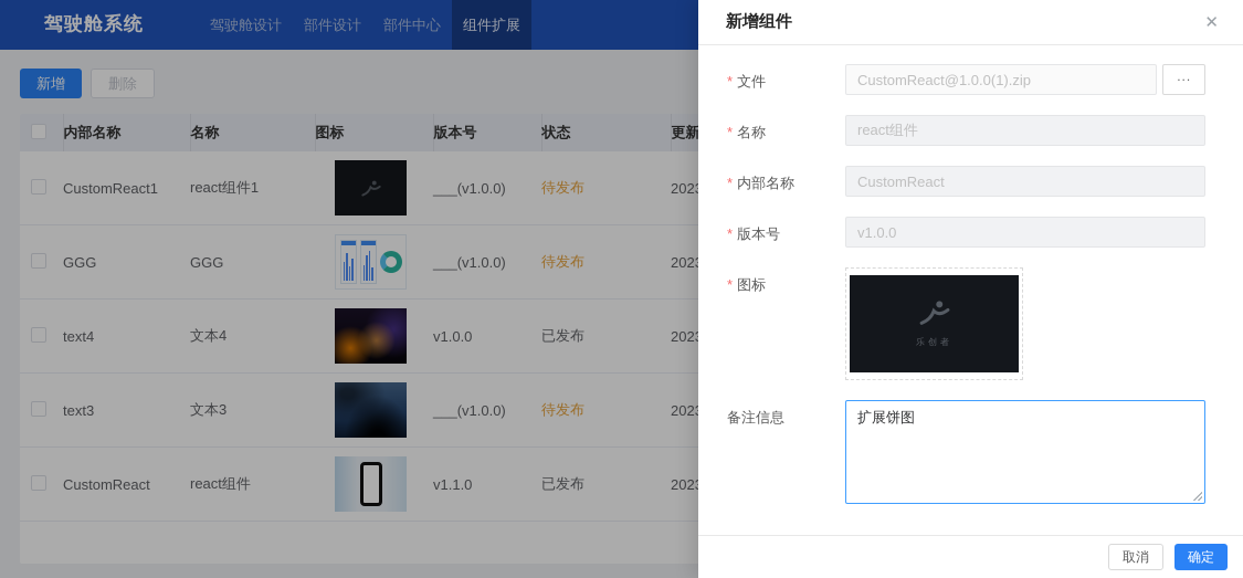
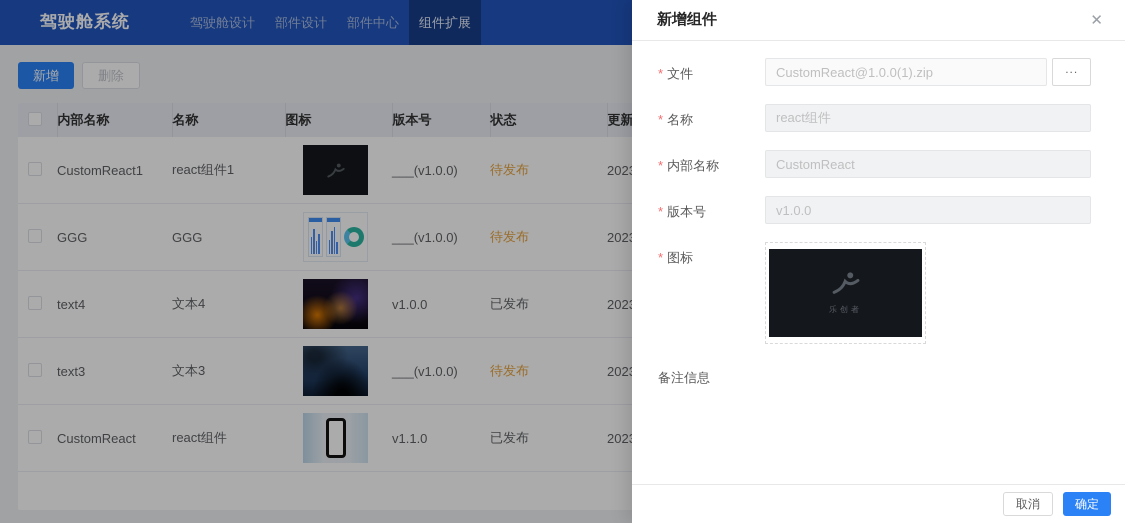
  驾驶舱系统
  驾驶舱设计
  部件设计
  部件中心
  组件扩展
  新增
  删除
  	内部名称	名称	图标	版本号	状态	更新
  	CustomReact1	react组件1		___(v1.0.0)	待发布	202
  	GGG	GGG		___(v1.0.0)	待发布	202
  	text4	文本4		v1.0.0	已发布	202
  	text3	文本3		___(v1.0.0)	待发布	202
  	CustomReact	react组件		v1.1.0	已发布	202
  新增组件
  ✕
  文件
  CustomReact@1.0.0(1).zip
  ...
  名称
  react组件
  内部名称
  CustomReact
  版本号
  v1.0.0
  图标
  乐创者
  备注信息
- 扩展饼图
  取消
  确定
